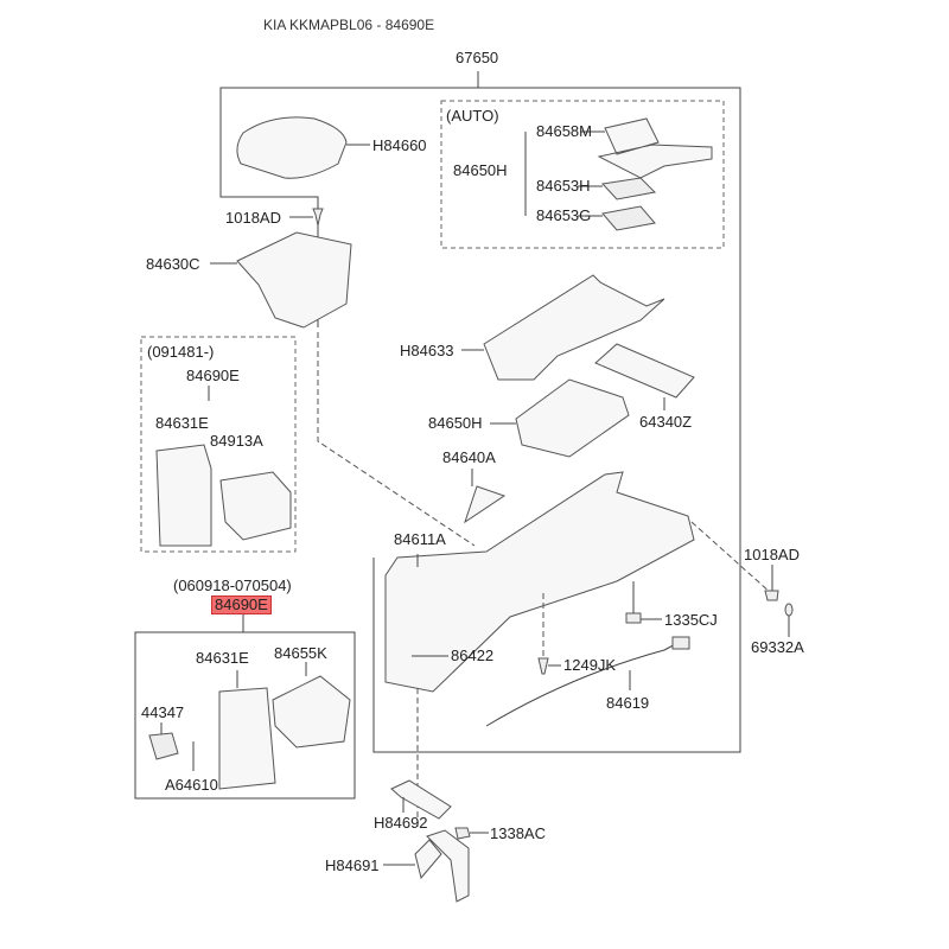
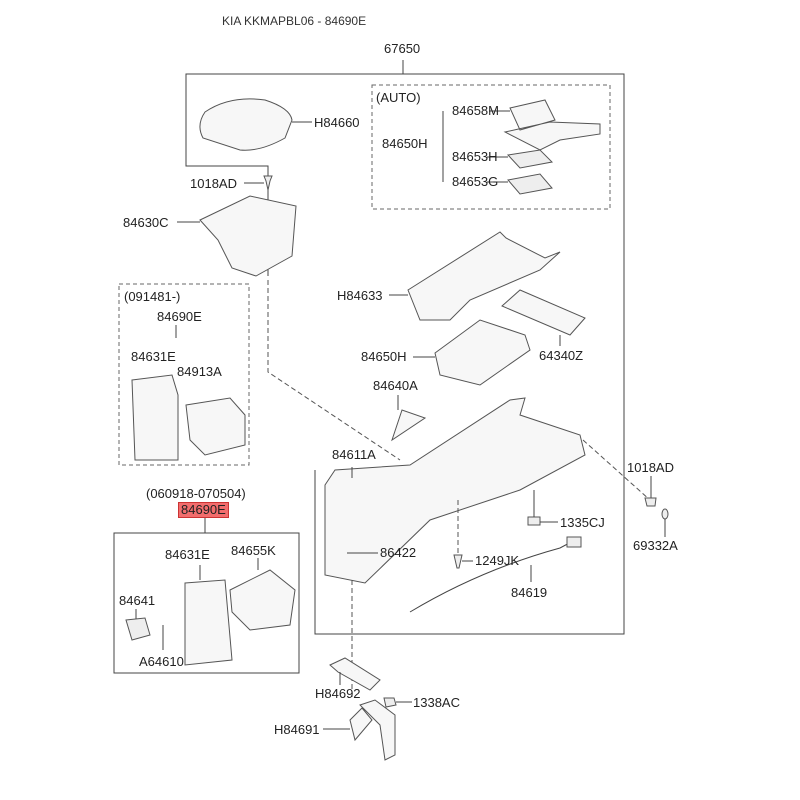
  KIA KKMAPBL06 - 84690E
  67650
  H84660
  1018AD
  84630C
  (AUTO)
  84650H
  84658M
  84653H
  84653G
  H84633
  84650H
  64340Z
  84640A
  84611A
  86422
  1018AD
  69332A
  1335CJ
  1249JK
  84619
  (091481-)
  84690E
  84631E
  84913A
  (060918-070504)
  84690E
  84631E
  84655K
- 44347
+ 84641
  A64610
  H84692
  H84691
  1338AC
